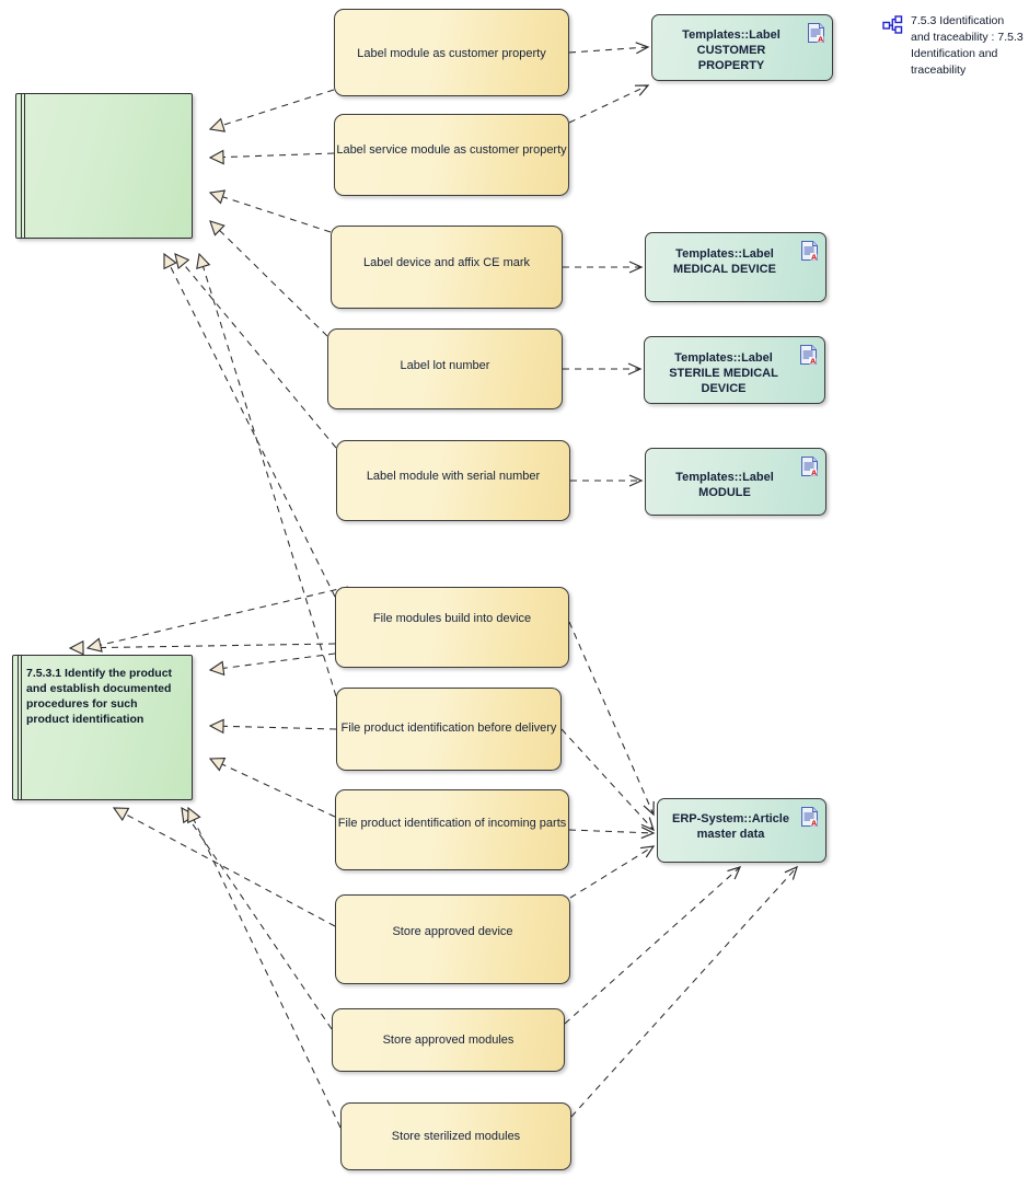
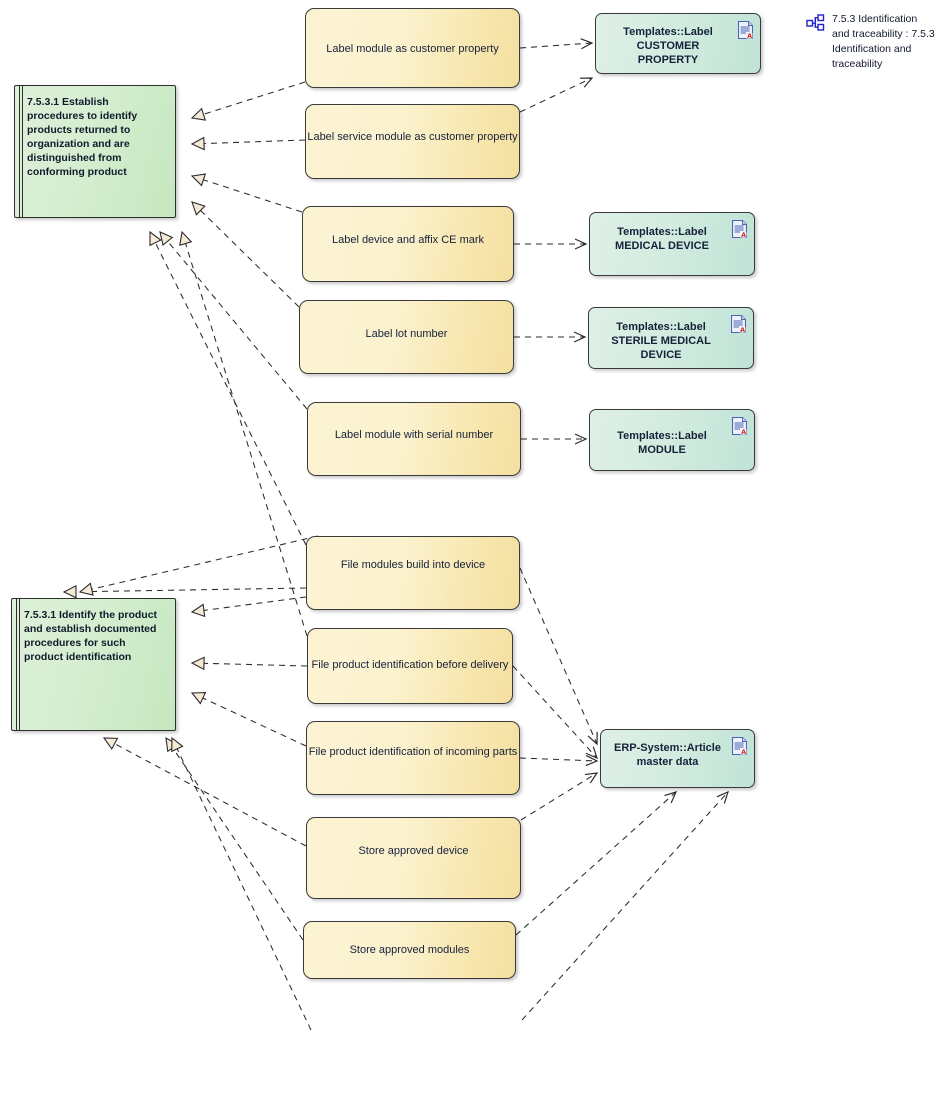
+ 7.5.3.1 Establish procedures to identify products returned to organization and are distinguished from conforming product
  7.5.3.1 Identify the product and establish documented procedures for such product identification
  Label module as customer property
  Label service module as customer property
  Label device and affix CE mark
  Label lot number
  Label module with serial number
  File modules build into device
  File product identification before delivery
  File product identification of incoming parts
  Store approved device
  Store approved modules
- Store sterilized modules
  Templates::Label CUSTOMER PROPERTY
  A
  Templates::Label MEDICAL DEVICE
  A
  Templates::Label STERILE MEDICAL DEVICE
  A
  Templates::Label MODULE
  A
  ERP-System::Article master data
  A
  7.5.3 Identification and traceability : 7.5.3 Identification and traceability
